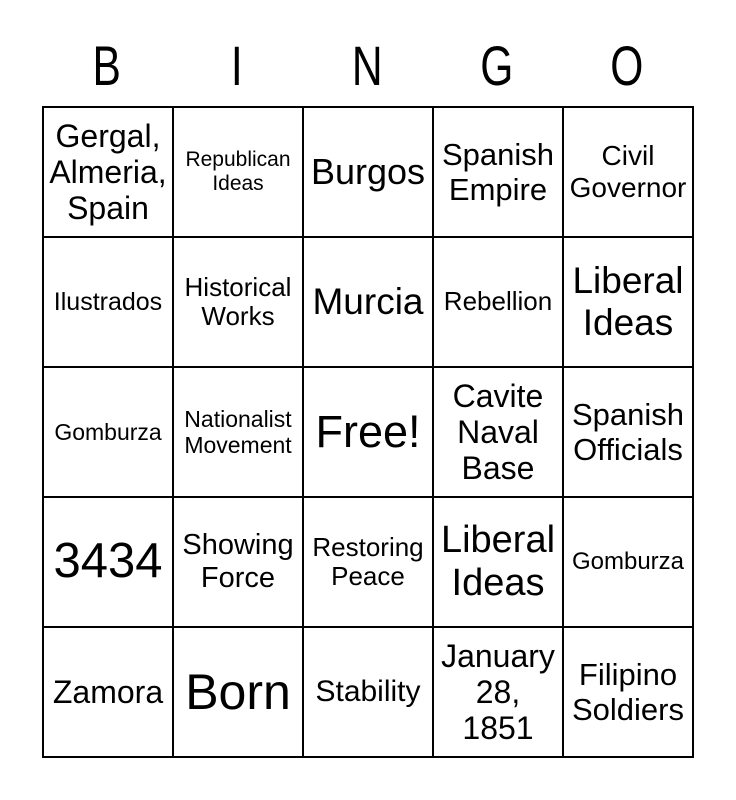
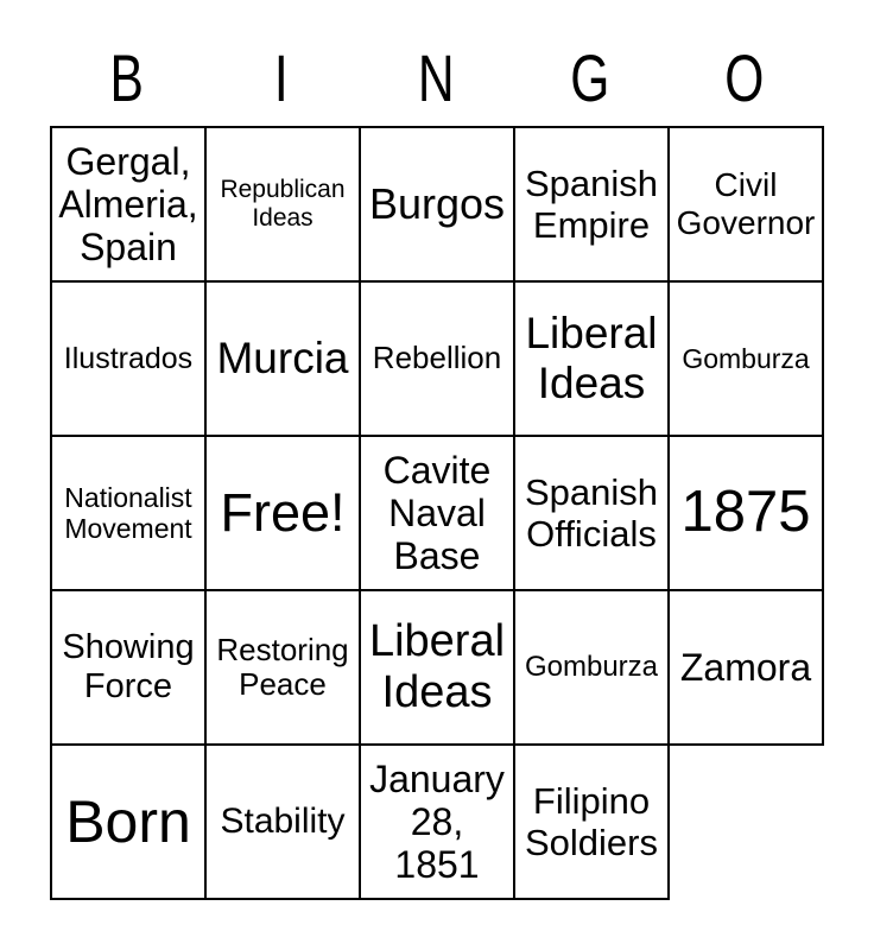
  B
  I
  N
  G
  O
  Gergal, Almeria, Spain
  Republican Ideas
  Burgos
  Spanish Empire
  Civil Governor
  Ilustrados
- Historical Works
  Murcia
  Rebellion
  Liberal Ideas
  Gomburza
  Nationalist Movement
  Free!
  Cavite Naval Base
  Spanish Officials
- 3434
+ 1875
  Showing Force
  Restoring Peace
  Liberal Ideas
  Gomburza
  Zamora
  Born
  Stability
  January 28, 1851
  Filipino Soldiers
